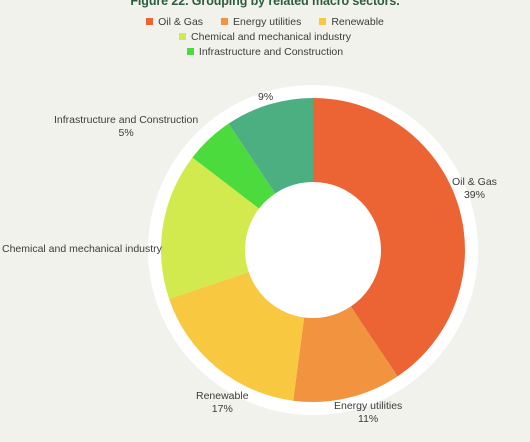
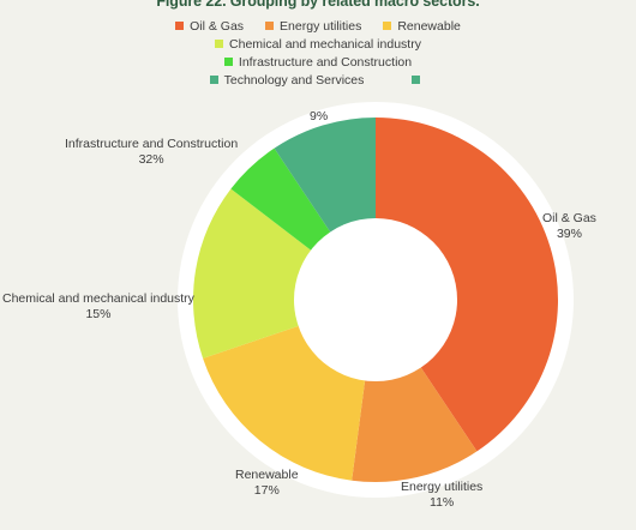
  Figure 22. Grouping by related macro sectors.
  Oil & Gas
  Energy utilities
  Renewable
  Chemical and mechanical industry
  Infrastructure and Construction
+ Technology and Services
  Oil & Gas
  39%
  Energy utilities
  11%
  Renewable
  17%
  Chemical and mechanical industry
+ 15%
  Infrastructure and Construction
- 5%
+ 32%
  9%
